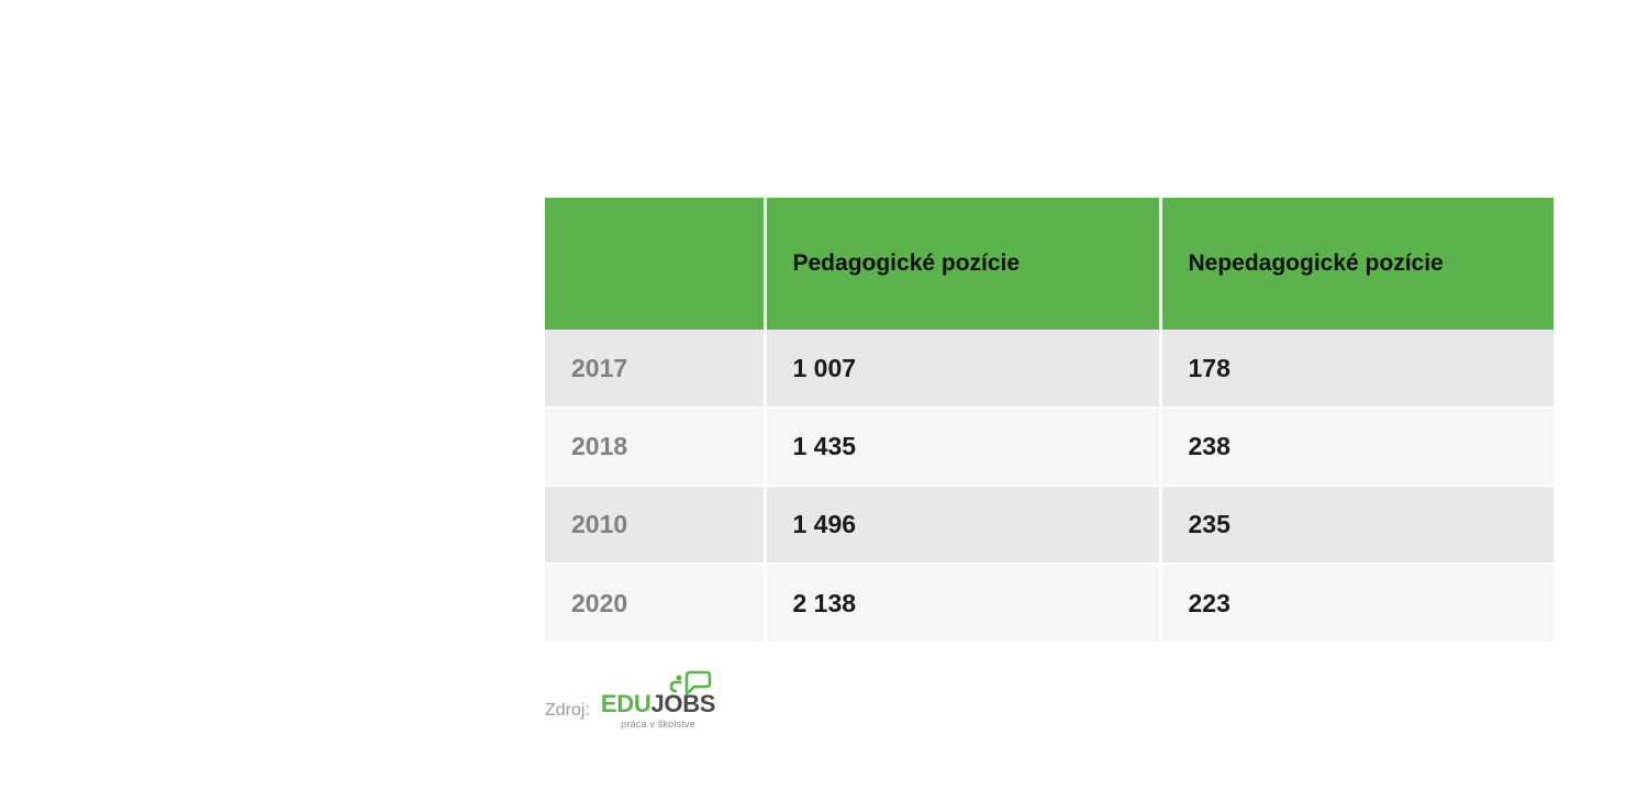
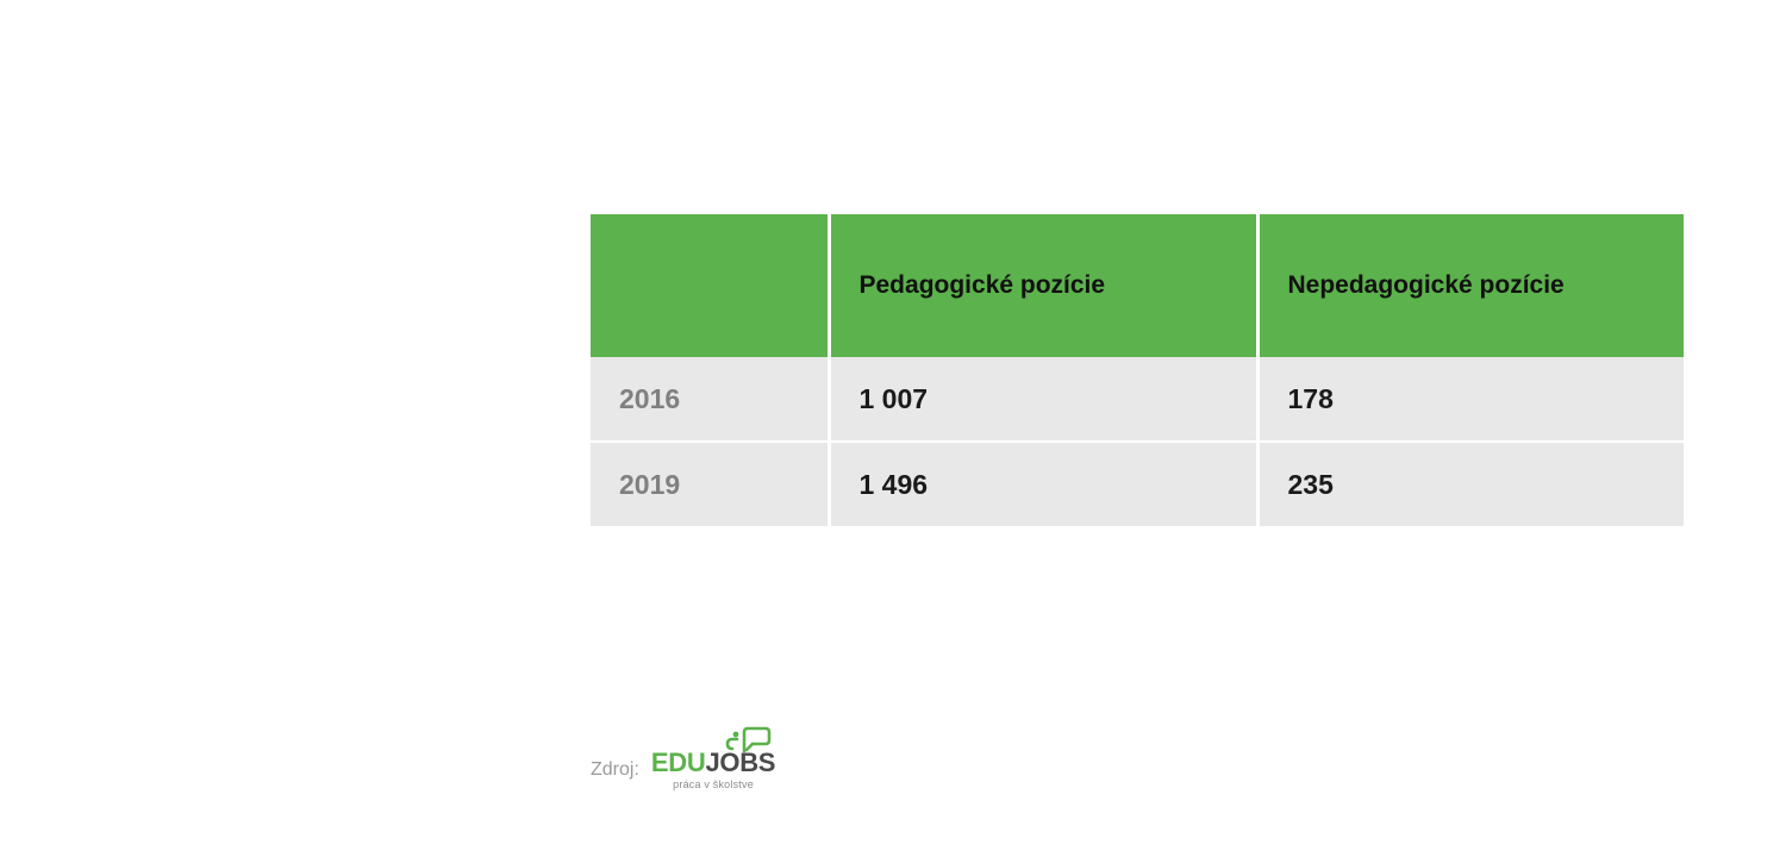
  	Pedagogické pozície	Nepedagogické pozície
- 2017	1 007	178
+ 2016	1 007	178
- 2018	1 435	238
- 2010	1 496	235
+ 2019	1 496	235
- 2020	2 138	223
  Zdroj:
  EDUJOBS
  práca v školstve
